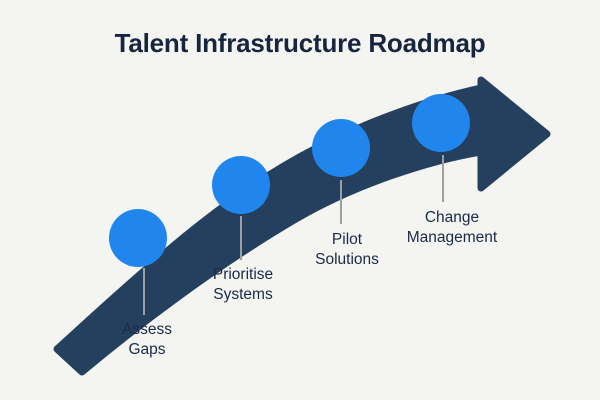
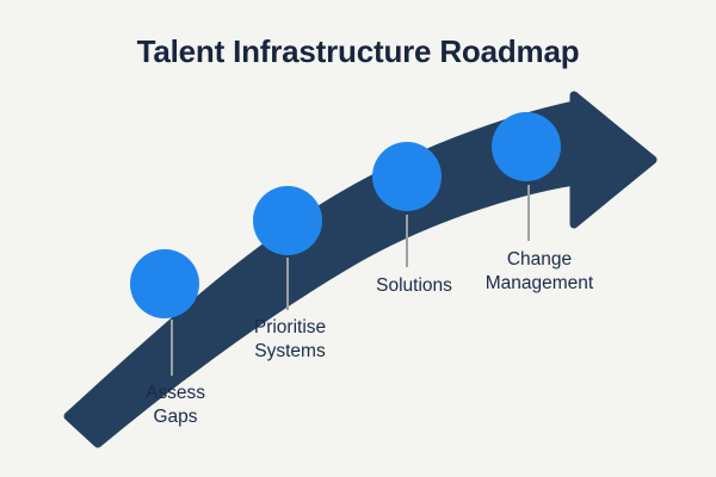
  Talent Infrastructure Roadmap
  Assess
  Gaps
  Prioritise
  Systems
- Pilot
  Solutions
  Change
  Management
